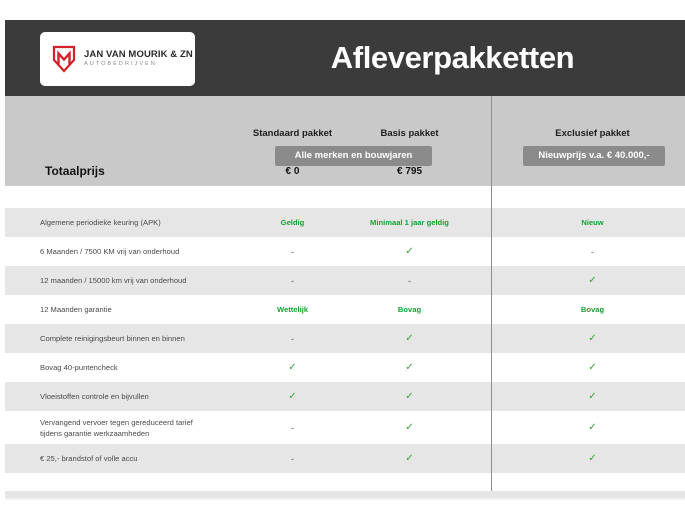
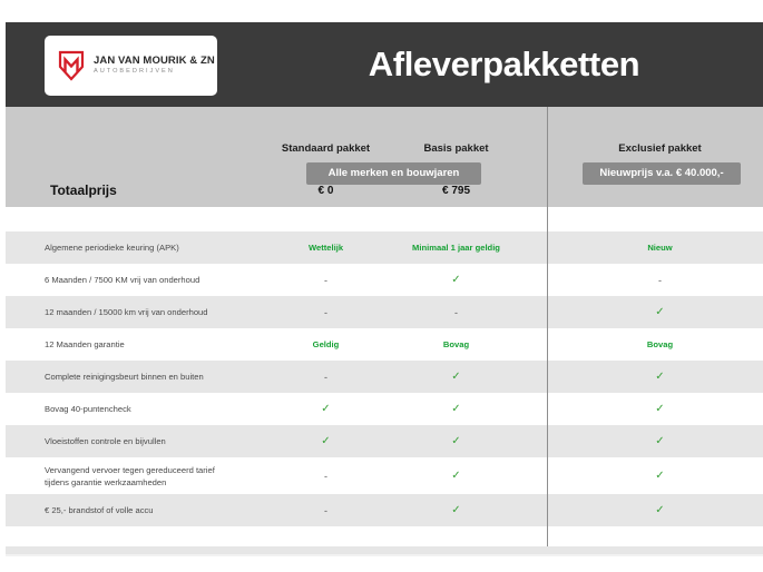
  JAN VAN MOURIK & ZN
  Afleverpakketten
  Standaard pakket
  Basis pakket
  Exclusief pakket
  Alle merken en bouwjaren
  Nieuwprijs v.a. € 40.000,-
  Totaalprijs
  € 0
  € 795
  Algemene periodieke keuring (APK)
- Geldig
+ Wettelijk
  Minimaal 1 jaar geldig
  Nieuw
  6 Maanden / 7500 KM vrij van onderhoud
  -
  ✓
  -
  12 maanden / 15000 km vrij van onderhoud
  -
  -
  ✓
  12 Maanden garantie
- Wettelijk
+ Geldig
  Bovag
  Bovag
- Complete reinigingsbeurt binnen en binnen
+ Complete reinigingsbeurt binnen en buiten
  -
  ✓
  ✓
  Bovag 40-puntencheck
  ✓
  ✓
  ✓
  Vloeistoffen controle en bijvullen
  ✓
  ✓
  ✓
  Vervangend vervoer tegen gereduceerd tarief
  tijdens garantie werkzaamheden
  -
  ✓
  ✓
  € 25,- brandstof of volle accu
  -
  ✓
  ✓
